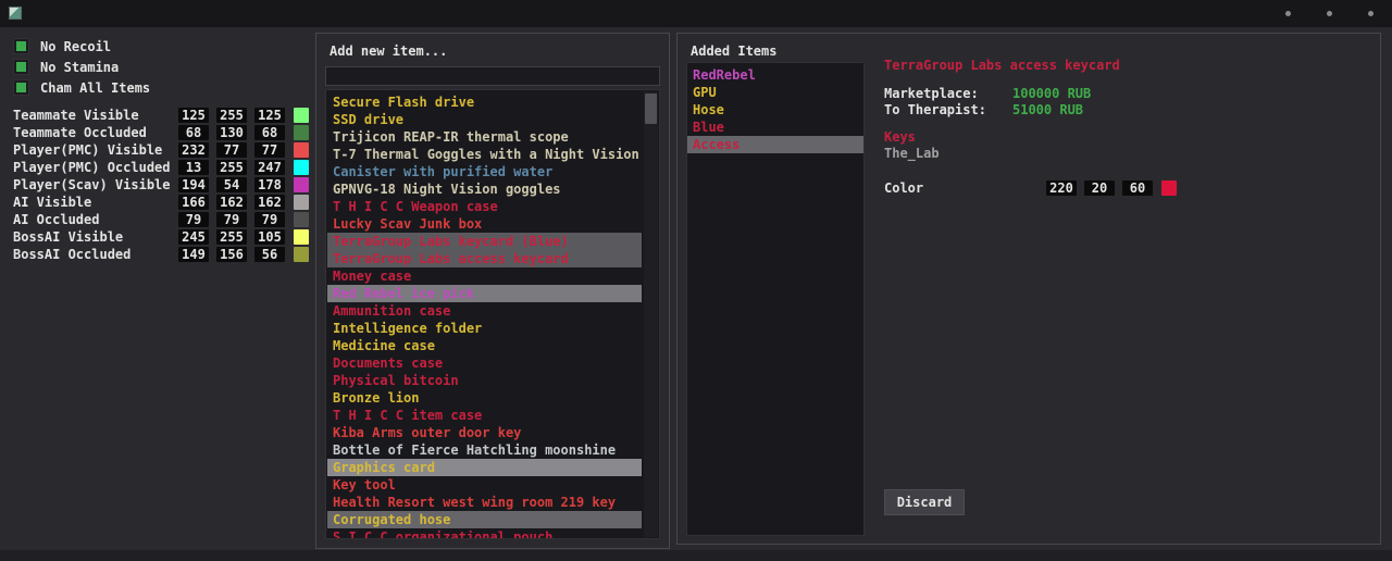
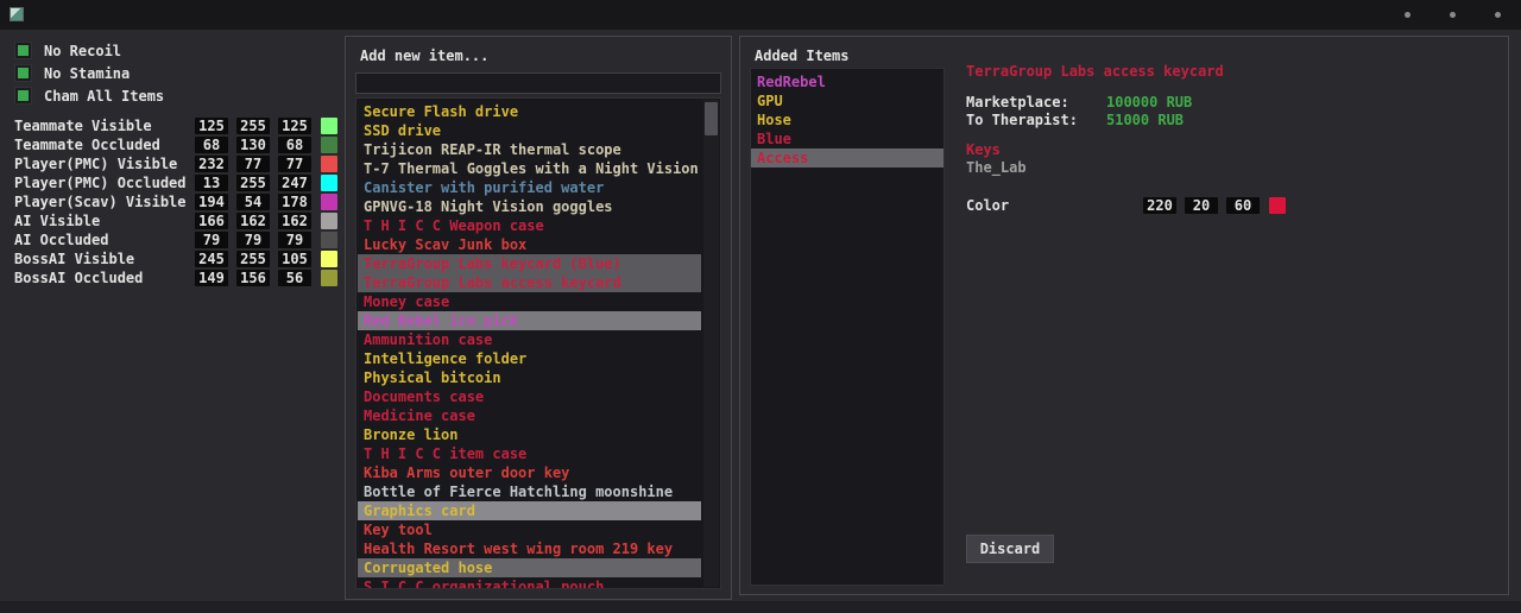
  No Recoil
  No Stamina
  Cham All Items
  Teammate Visible
  125
  255
  125
  Teammate Occluded
  68
  130
  68
  Player(PMC) Visible
  232
  77
  77
  Player(PMC) Occluded
  13
  255
  247
  Player(Scav) Visible
  194
  54
  178
  AI Visible
  166
  162
  162
  AI Occluded
  79
  79
  79
  BossAI Visible
  245
  255
  105
  BossAI Occluded
  149
  156
  56
  Add new item...
  Secure Flash drive
  SSD drive
  Trijicon REAP-IR thermal scope
  T-7 Thermal Goggles with a Night Vision
  Canister with purified water
  GPNVG-18 Night Vision goggles
  T H I C C Weapon case
  Lucky Scav Junk box
  TerraGroup Labs keycard (Blue)
  TerraGroup Labs access keycard
  Money case
  Red Rebel ice pick
  Ammunition case
  Intelligence folder
- Medicine case
+ Physical bitcoin
  Documents case
- Physical bitcoin
+ Medicine case
  Bronze lion
  T H I C C item case
  Kiba Arms outer door key
  Bottle of Fierce Hatchling moonshine
  Graphics card
  Key tool
  Health Resort west wing room 219 key
  Corrugated hose
  S I C C organizational pouch
  Added Items
  RedRebel
  GPU
  Hose
  Blue
  Access
  TerraGroup Labs access keycard
  Marketplace:
  100000 RUB
  To Therapist:
  51000 RUB
  Keys
  The_Lab
  Color
  220
  20
  60
  Discard
